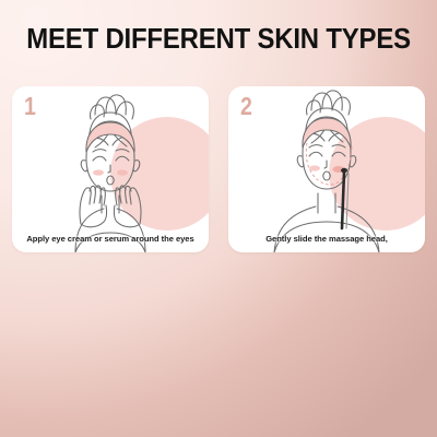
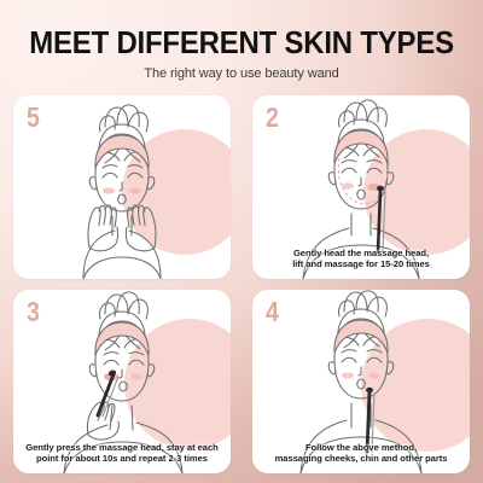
  MEET DIFFERENT SKIN TYPES
+ The right way to use beauty wand
- 1
+ 5
- Apply eye cream or serum around the eyes
  2
- Gently slide the massage head,
+ Gently head the massage head,
+ lift and massage for 15-20 times
+ 3
+ Gently press the massage head, stay at each
+ point for about 10s and repeat 2-3 times
+ 4
+ Follow the above method,
+ massaging cheeks, chin and other parts
